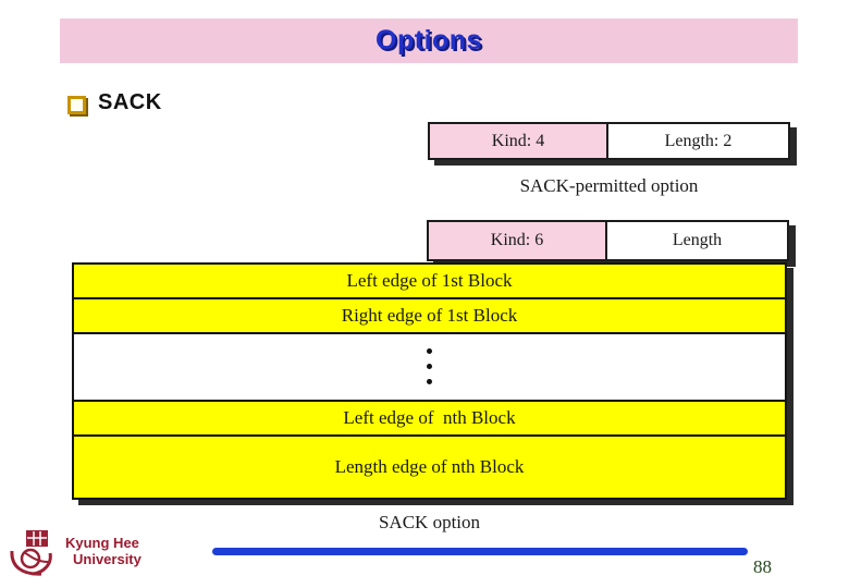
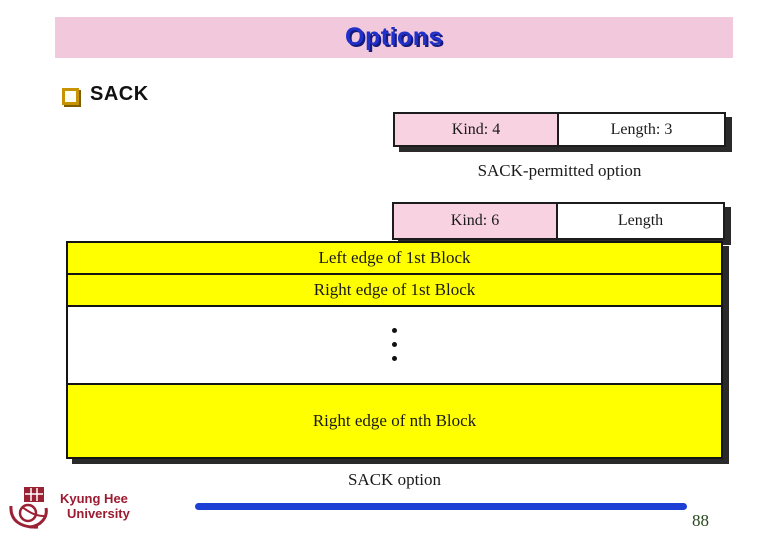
  Options
  SACK
  Kind: 4
- Length: 2
+ Length: 3
  SACK-permitted option
  Kind: 6
  Length
  Left edge of 1st Block
  Right edge of 1st Block
- Left edge of nth Block
- Length edge of nth Block
+ Right edge of nth Block
  SACK option
  Kyung Hee
  University
  88
